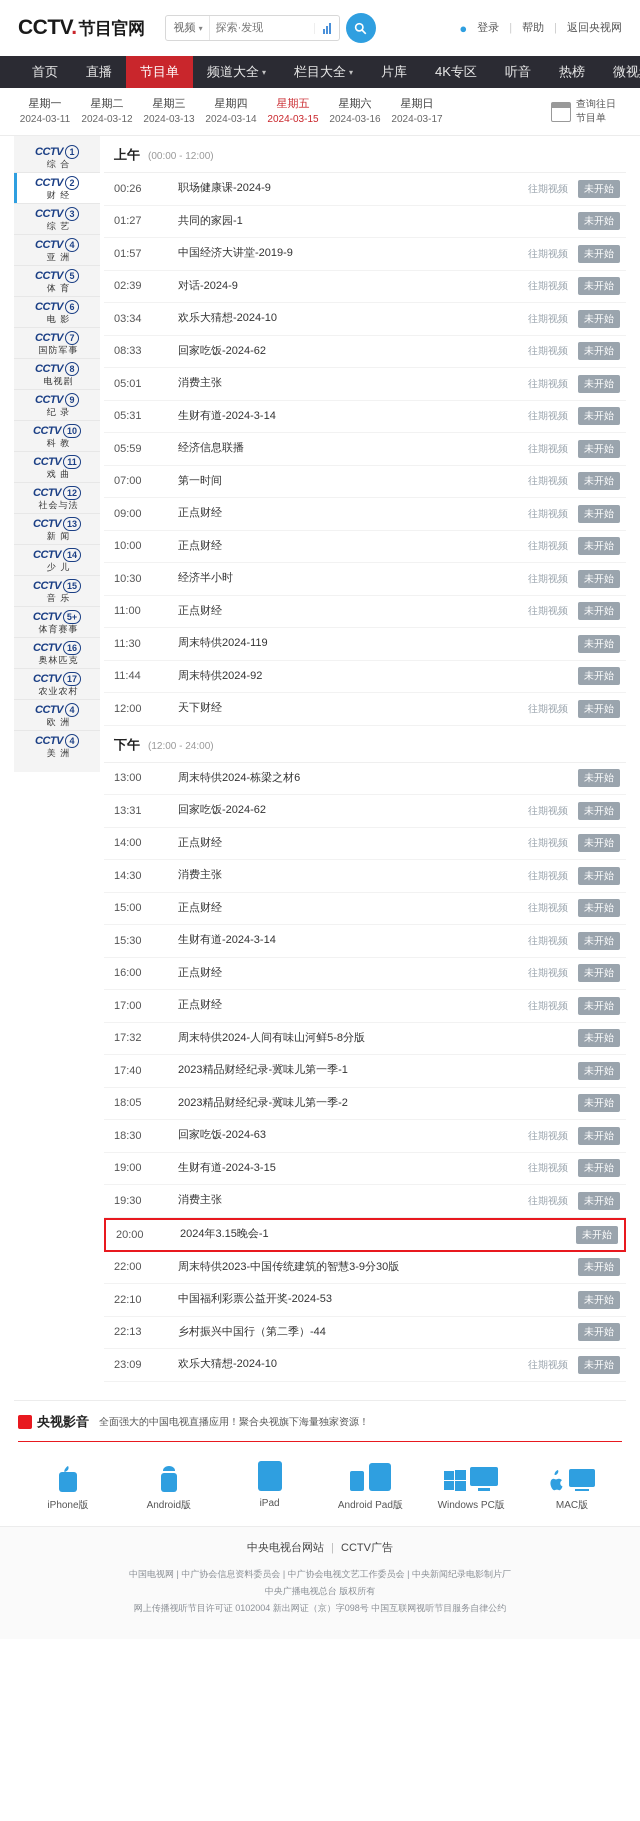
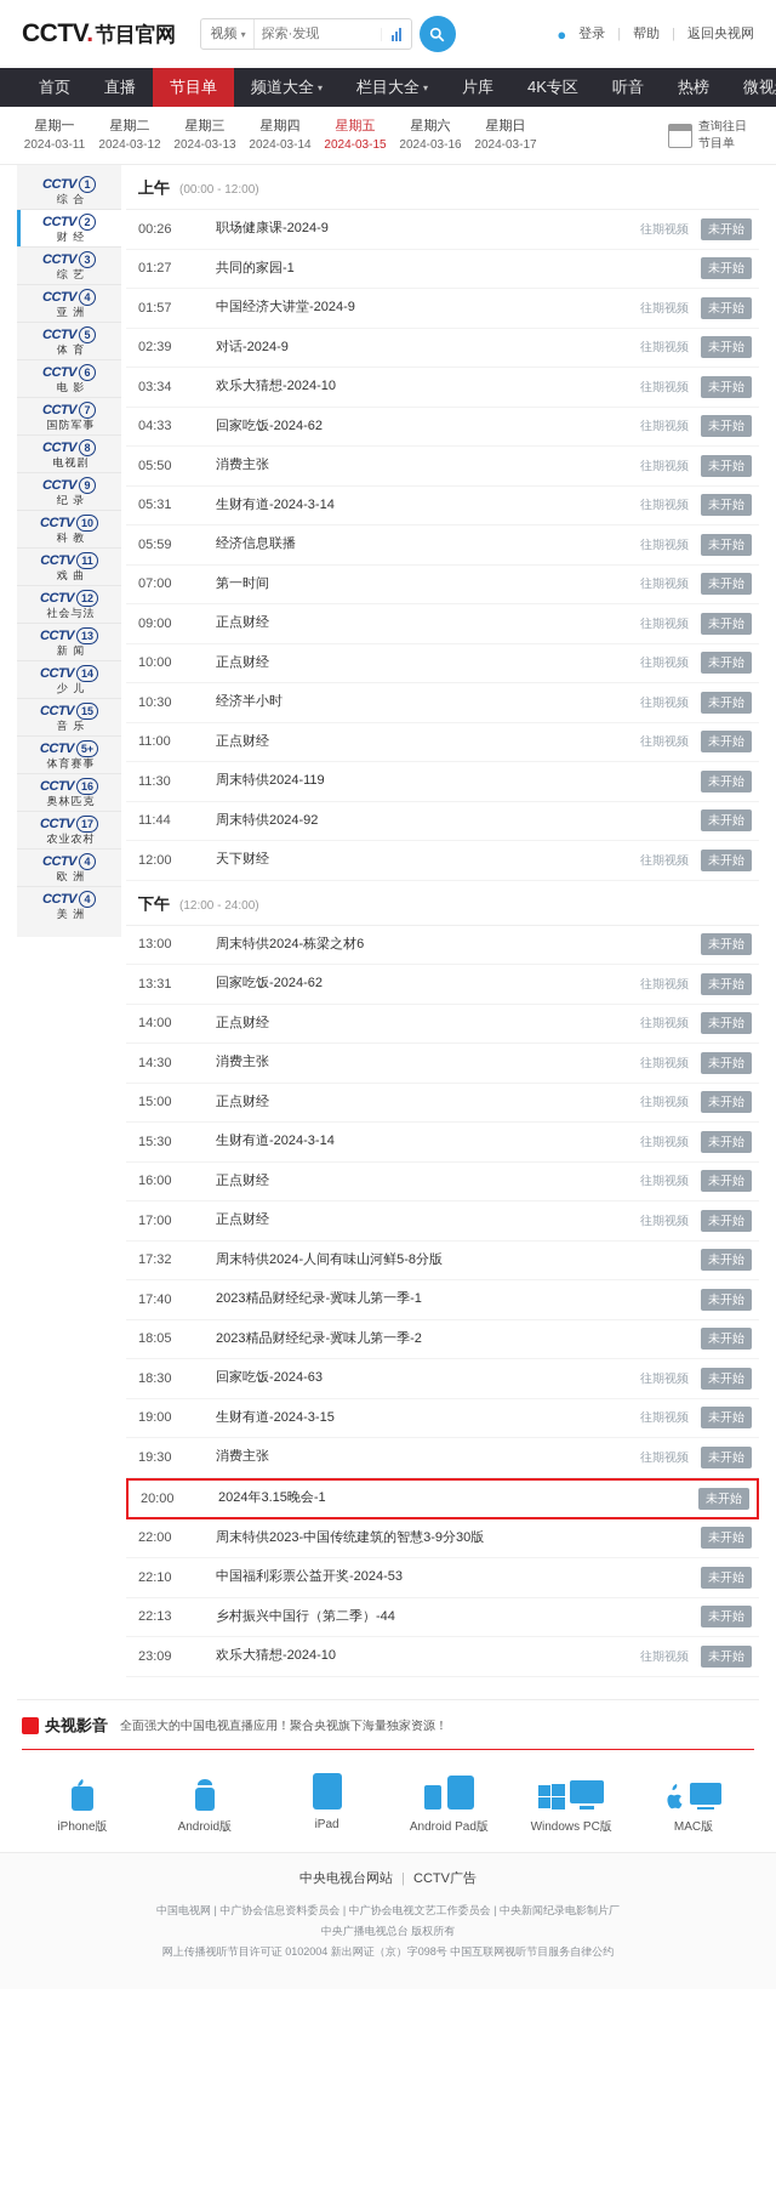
  CCTV.节目官网
  视频
  ▾
  探索·发现
  ●
  登录
  |
  帮助
  |
  返回央视网
  首页
  直播
  节目单
  频道大全
  ▾
  栏目大全
  ▾
  片库
  4K专区
  听音
  热榜
  星期一
  2024-03-11
  星期二
  2024-03-12
  星期三
  2024-03-13
  星期四
  2024-03-14
  星期五
  2024-03-15
  星期六
  2024-03-16
  星期日
  2024-03-17
  查询往日
  节目单
  CCTV
  1
  综 合
  CCTV
  2
  财 经
  CCTV
  3
  综 艺
  CCTV
  4
  亚 洲
  CCTV
  5
  体 育
  CCTV
  6
  电 影
  CCTV
  7
  国防军事
  CCTV
  8
  电视剧
  CCTV
  9
  纪 录
  CCTV
  10
  科 教
  CCTV
  11
  戏 曲
  CCTV
  12
  社会与法
  CCTV
  13
  新 闻
  CCTV
  14
  少 儿
  CCTV
  15
  音 乐
  CCTV
  5+
  体育赛事
  CCTV
  16
  奥林匹克
  CCTV
  17
  农业农村
  CCTV
  4
  欧 洲
  CCTV
  4
  美 洲
  上午
  (00:00 - 12:00)
  00:26
  职场健康课-2024-9
  往期视频
  未开始
  01:27
  共同的家园-1
  未开始
  01:57
- 中国经济大讲堂-2019-9
+ 中国经济大讲堂-2024-9
  往期视频
  未开始
  02:39
  对话-2024-9
  往期视频
  未开始
  03:34
  欢乐大猜想-2024-10
  往期视频
  未开始
- 08:33
+ 04:33
  回家吃饭-2024-62
  往期视频
  未开始
- 05:01
+ 05:50
  消费主张
  往期视频
  未开始
  05:31
  生财有道-2024-3-14
  往期视频
  未开始
  05:59
  经济信息联播
  往期视频
  未开始
  07:00
  第一时间
  往期视频
  未开始
  09:00
  正点财经
  往期视频
  未开始
  10:00
  正点财经
  往期视频
  未开始
  10:30
  经济半小时
  往期视频
  未开始
  11:00
  正点财经
  往期视频
  未开始
  11:30
  周末特供2024-119
  未开始
  11:44
  周末特供2024-92
  未开始
  12:00
  天下财经
  往期视频
  未开始
  下午
  (12:00 - 24:00)
  13:00
  周末特供2024-栋梁之材6
  未开始
  13:31
  回家吃饭-2024-62
  往期视频
  未开始
  14:00
  正点财经
  往期视频
  未开始
  14:30
  消费主张
  往期视频
  未开始
  15:00
  正点财经
  往期视频
  未开始
  15:30
  生财有道-2024-3-14
  往期视频
  未开始
  16:00
  正点财经
  往期视频
  未开始
  17:00
  正点财经
  往期视频
  未开始
  17:32
  周末特供2024-人间有味山河鲜5-8分版
  未开始
  17:40
  2023精品财经纪录-冀味儿第一季-1
  未开始
  18:05
  2023精品财经纪录-冀味儿第一季-2
  未开始
  18:30
  回家吃饭-2024-63
  往期视频
  未开始
  19:00
  生财有道-2024-3-15
  往期视频
  未开始
  19:30
  消费主张
  往期视频
  未开始
  20:00
  2024年3.15晚会-1
  未开始
  22:00
  周末特供2023-中国传统建筑的智慧3-9分30版
  未开始
  22:10
  中国福利彩票公益开奖-2024-53
  未开始
  22:13
  乡村振兴中国行（第二季）-44
  未开始
  23:09
  欢乐大猜想-2024-10
  往期视频
  未开始
  央视影音
  全面强大的中国电视直播应用！聚合央视旗下海量独家资源！
  iPhone版
  Android版
  iPad
  Android Pad版
  Windows PC版
  MAC版
  中央电视台网站 | CCTV广告
  中国电视网 | 中广协会信息资料委员会 | 中广协会电视文艺工作委员会 | 中央新闻纪录电影制片厂
  中央广播电视总台 版权所有
  网上传播视听节目许可证 0102004 新出网证（京）字098号 中国互联网视听节目服务自律公约
